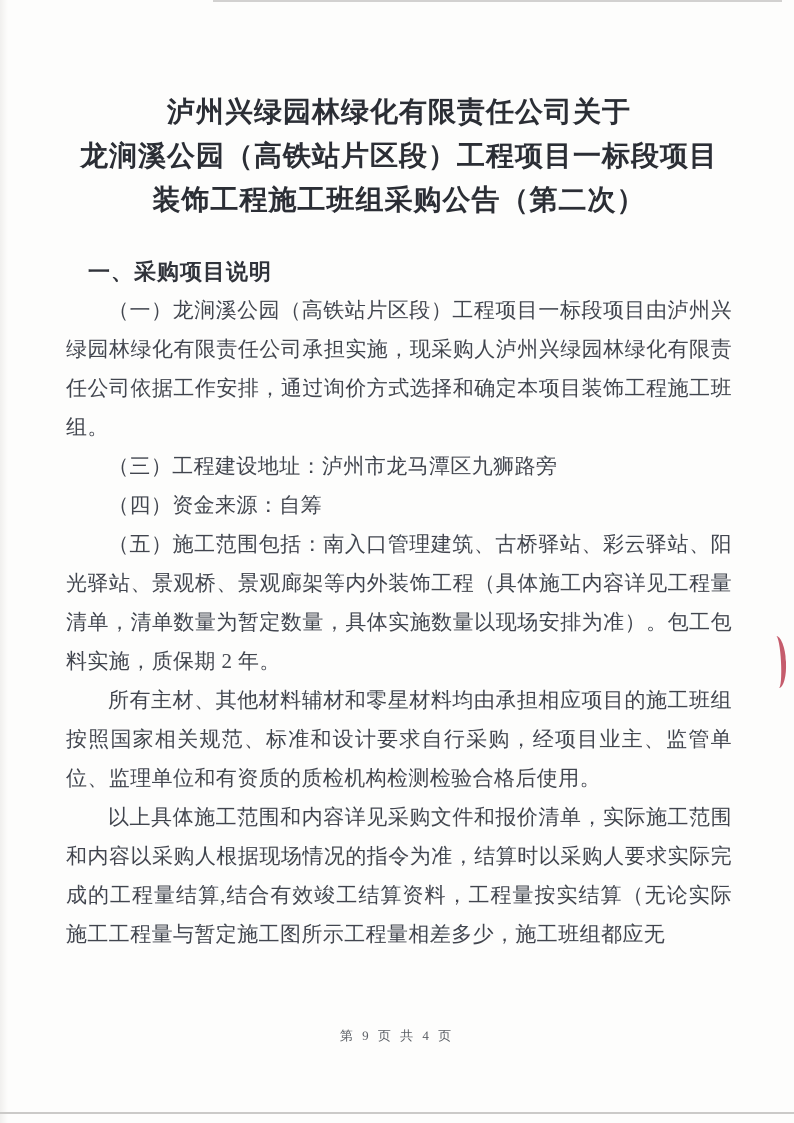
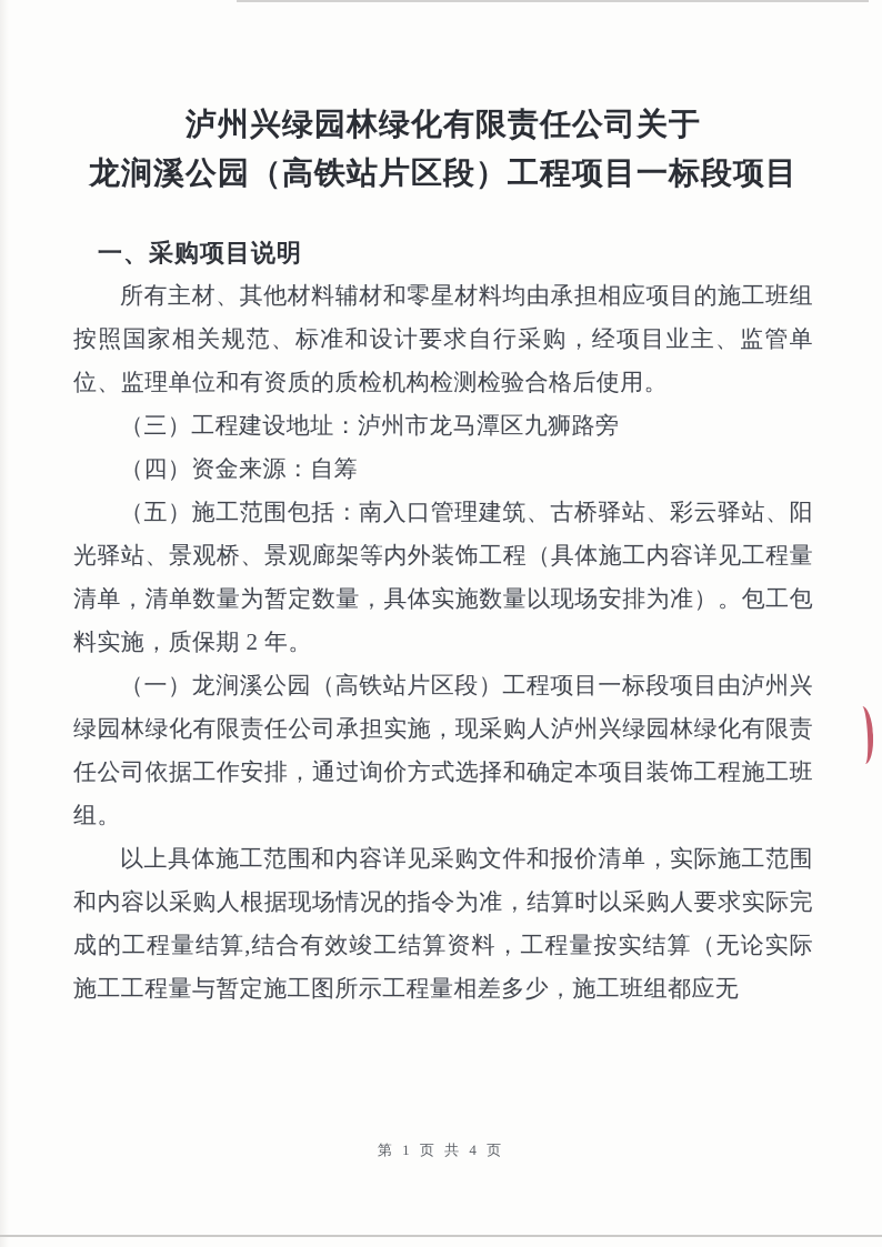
  泸州兴绿园林绿化有限责任公司关于
  龙涧溪公园（高铁站片区段）工程项目一标段项目
- 装饰工程施工班组采购公告（第二次）
  一、采购项目说明
- （一）龙涧溪公园（高铁站片区段）工程项目一标段项目由泸州兴绿园林绿化有限责任公司承担实施，现采购人泸州兴绿园林绿化有限责任公司依据工作安排，通过询价方式选择和确定本项目装饰工程施工班组。
+ 所有主材、其他材料辅材和零星材料均由承担相应项目的施工班组按照国家相关规范、标准和设计要求自行采购，经项目业主、监管单位、监理单位和有资质的质检机构检测检验合格后使用。
  （三）工程建设地址：泸州市龙马潭区九狮路旁
  （四）资金来源：自筹
  （五）施工范围包括：南入口管理建筑、古桥驿站、彩云驿站、阳光驿站、景观桥、景观廊架等内外装饰工程（具体施工内容详见工程量清单，清单数量为暂定数量，具体实施数量以现场安排为准）。包工包料实施，质保期 2 年。
- 所有主材、其他材料辅材和零星材料均由承担相应项目的施工班组按照国家相关规范、标准和设计要求自行采购，经项目业主、监管单位、监理单位和有资质的质检机构检测检验合格后使用。
+ （一）龙涧溪公园（高铁站片区段）工程项目一标段项目由泸州兴绿园林绿化有限责任公司承担实施，现采购人泸州兴绿园林绿化有限责任公司依据工作安排，通过询价方式选择和确定本项目装饰工程施工班组。
  以上具体施工范围和内容详见采购文件和报价清单，实际施工范围和内容以采购人根据现场情况的指令为准，结算时以采购人要求实际完成的工程量结算,结合有效竣工结算资料，工程量按实结算（无论实际施工工程量与暂定施工图所示工程量相差多少，施工班组都应无
- 第 9 页 共 4 页
+ 第 1 页 共 4 页
